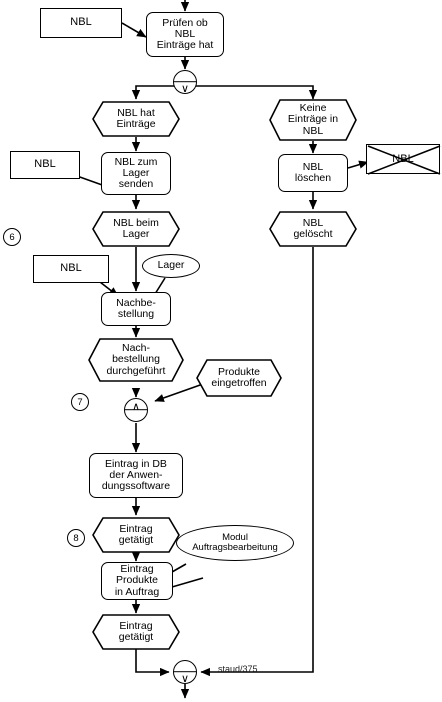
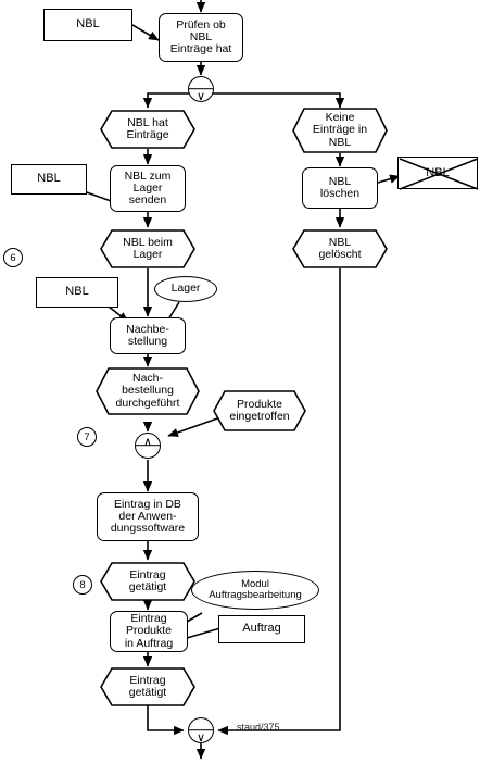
  NBL
  Prüfen ob
  NBL
  Einträge hat
  ∨
  NBL hat
  Einträge
  Keine
  Einträge in
  NBL
  NBL
  NBL zum
  Lager
  senden
  NBL
  löschen
  NBL
  NBL beim
  Lager
  NBL
  gelöscht
  6
  NBL
  Lager
  Nachbe-
  stellung
  Nach-
  bestellung
  durchgeführt
  Produkte
  eingetroffen
  7
  ∧
  Eintrag in DB
  der Anwen-
  dungssoftware
  Eintrag
  getätigt
  8
  Modul
  Auftragsbearbeitung
  Eintrag
  Produkte
  in Auftrag
+ Auftrag
  Eintrag
  getätigt
  ∨
  staud/375
